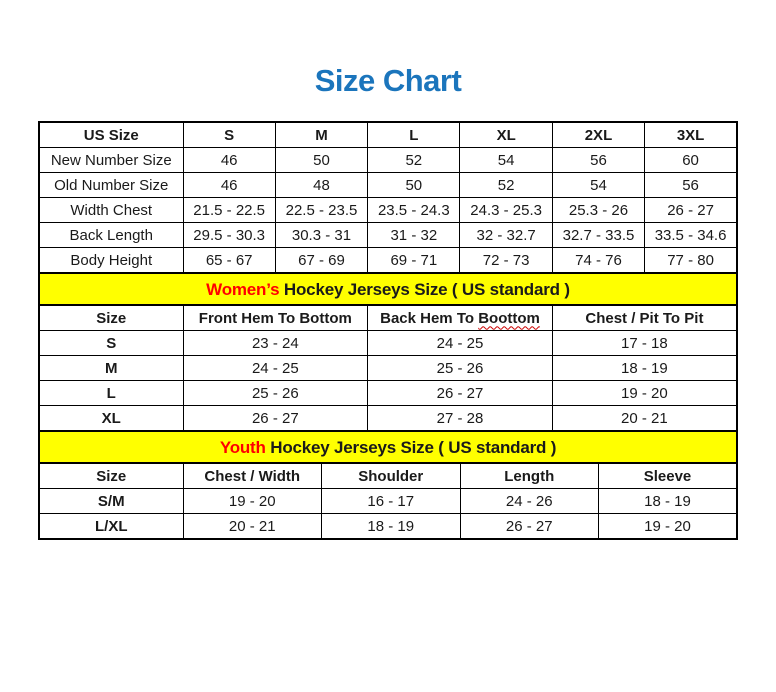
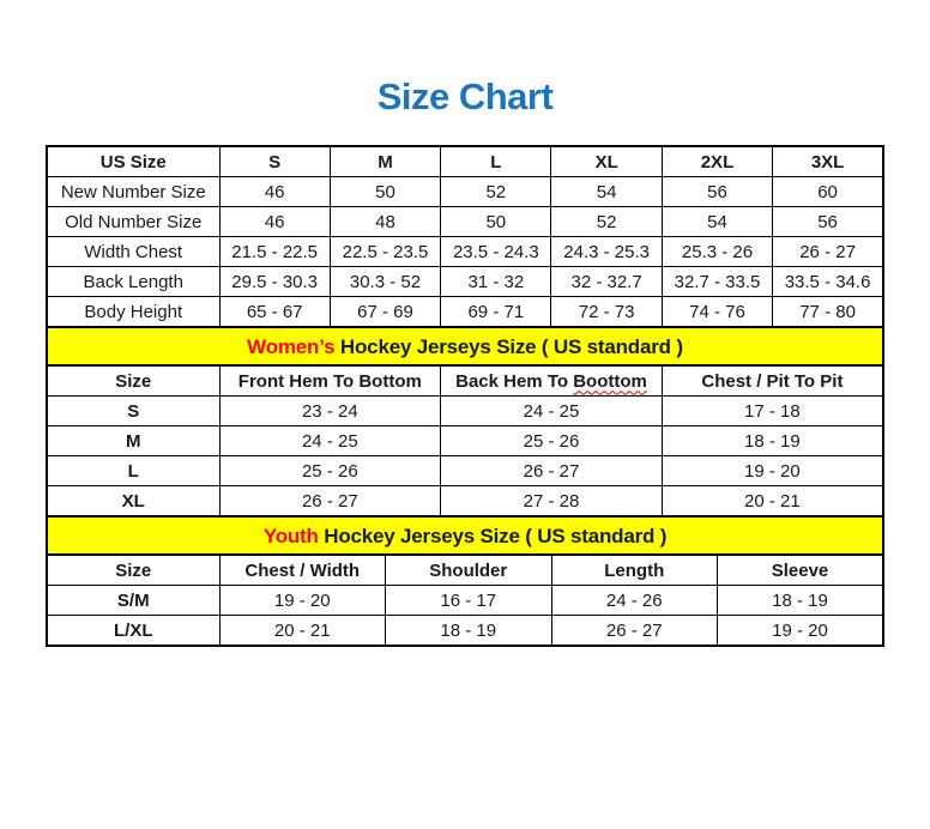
  Size Chart
  US Size	S	M	L	XL	2XL	3XL
  New Number Size	46	50	52	54	56	60
  Old Number Size	46	48	50	52	54	56
  Width Chest	21.5 - 22.5	22.5 - 23.5	23.5 - 24.3	24.3 - 25.3	25.3 - 26	26 - 27
- Back Length	29.5 - 30.3	30.3 - 31	31 - 32	32 - 32.7	32.7 - 33.5	33.5 - 34.6
+ Back Length	29.5 - 30.3	30.3 - 52	31 - 32	32 - 32.7	32.7 - 33.5	33.5 - 34.6
  Body Height	65 - 67	67 - 69	69 - 71	72 - 73	74 - 76	77 - 80
  Women’s Hockey Jerseys Size ( US standard )
  Size	Front Hem To Bottom	Back Hem To Boottom	Chest / Pit To Pit
  S	23 - 24	24 - 25	17 - 18
  M	24 - 25	25 - 26	18 - 19
  L	25 - 26	26 - 27	19 - 20
  XL	26 - 27	27 - 28	20 - 21
  Youth Hockey Jerseys Size ( US standard )
  Size	Chest / Width	Shoulder	Length	Sleeve
  S/M	19 - 20	16 - 17	24 - 26	18 - 19
  L/XL	20 - 21	18 - 19	26 - 27	19 - 20
